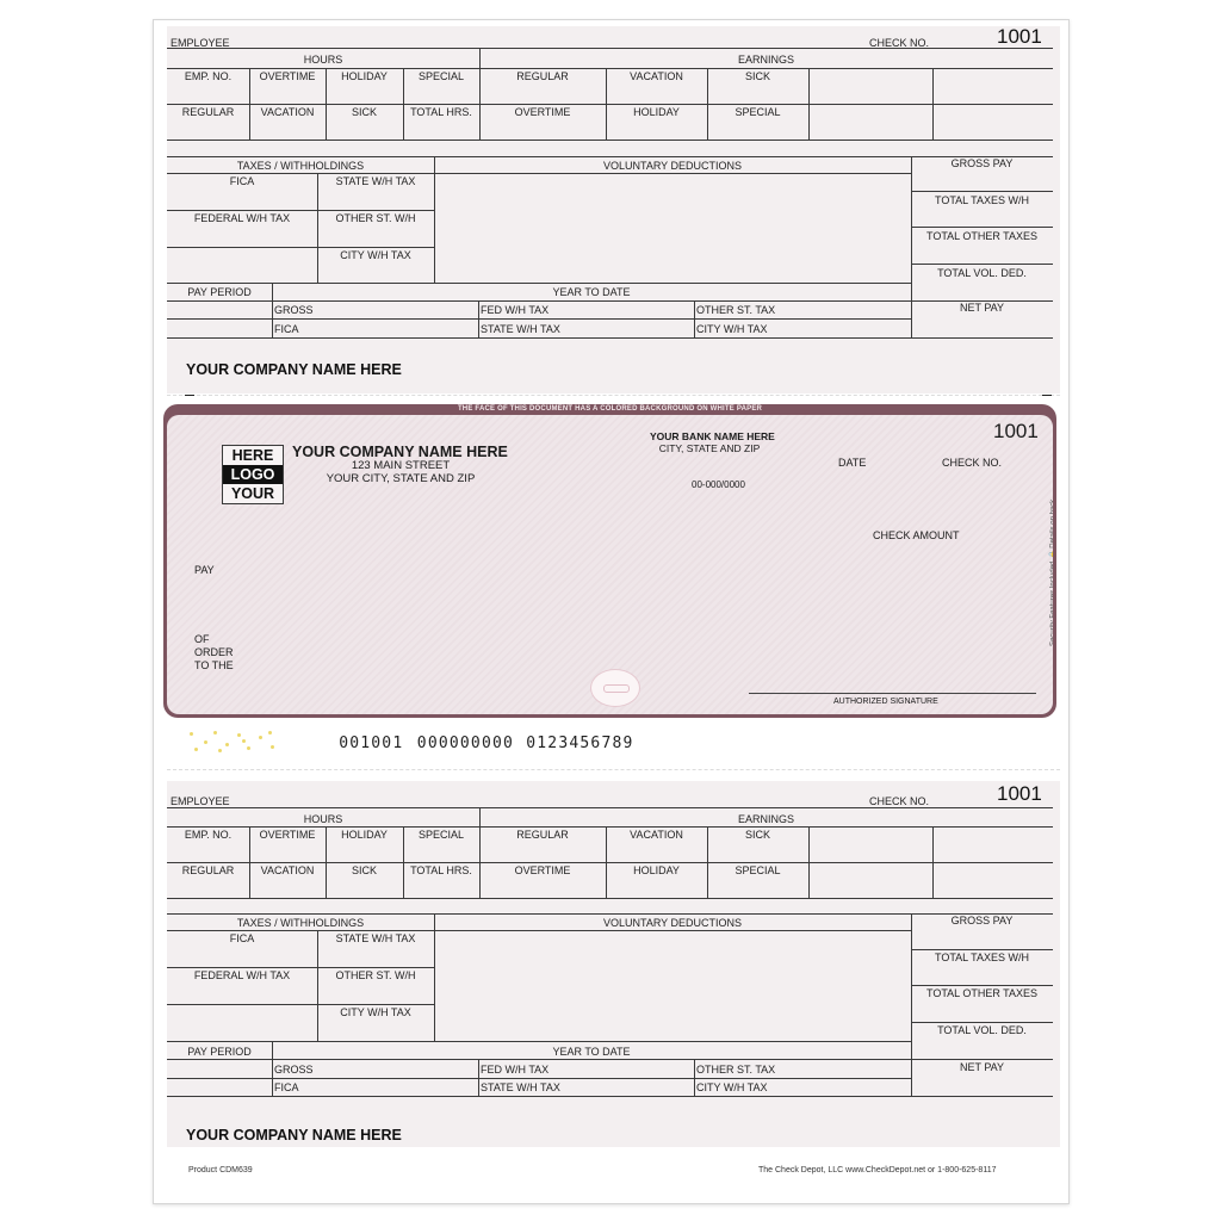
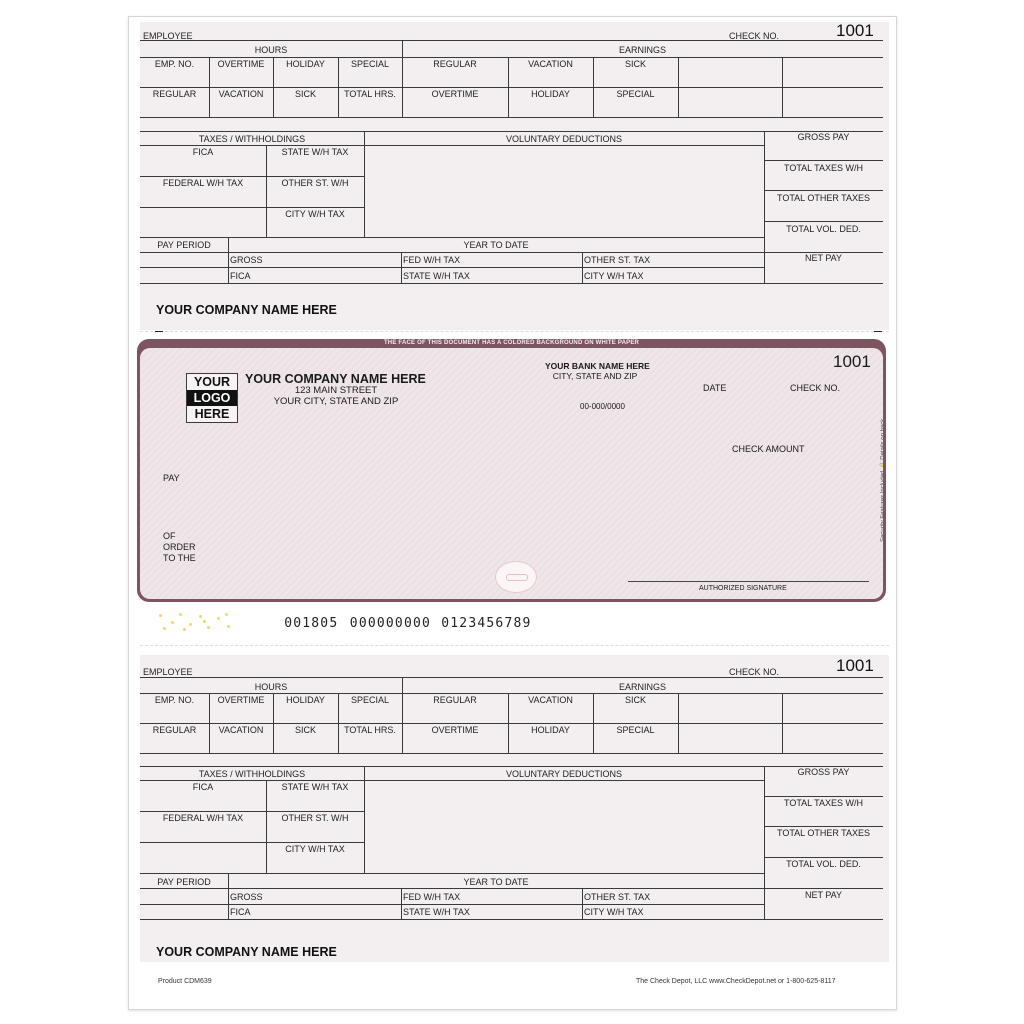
  EMPLOYEE
  CHECK NO.
  1001
  HOURS
  EARNINGS
  EMP. NO.
  OVERTIME
  HOLIDAY
  SPECIAL
  REGULAR
  VACATION
  SICK
  REGULAR
  VACATION
  SICK
  TOTAL HRS.
  OVERTIME
  HOLIDAY
  SPECIAL
  TAXES / WITHHOLDINGS
  VOLUNTARY DEDUCTIONS
  GROSS PAY
  FICA
  STATE W/H TAX
  TOTAL TAXES W/H
  FEDERAL W/H TAX
  OTHER ST. W/H
  TOTAL OTHER TAXES
  CITY W/H TAX
  TOTAL VOL. DED.
  PAY PERIOD
  YEAR TO DATE
  NET PAY
  GROSS
  FED W/H TAX
  OTHER ST. TAX
  FICA
  STATE W/H TAX
  CITY W/H TAX
  YOUR COMPANY NAME HERE
- HERE
+ YOUR
  LOGO
- YOUR
+ HERE
  YOUR COMPANY NAME HERE
  123 MAIN STREET
  YOUR CITY, STATE AND ZIP
  YOUR BANK NAME HERE
  CITY, STATE AND ZIP
  00-000/0000
  1001
  DATE
  CHECK NO.
  CHECK AMOUNT
  PAY
  OF
  ORDER
  TO THE
- ⑑001001⑑ ⑆000000000⑆ 0123456789⑑
+ ⑑001805⑑ ⑆000000000⑆ 0123456789⑑
  EMPLOYEE
  CHECK NO.
  1001
  HOURS
  EARNINGS
  EMP. NO.
  OVERTIME
  HOLIDAY
  SPECIAL
  REGULAR
  VACATION
  SICK
  REGULAR
  VACATION
  SICK
  TOTAL HRS.
  OVERTIME
  HOLIDAY
  SPECIAL
  TAXES / WITHHOLDINGS
  VOLUNTARY DEDUCTIONS
  GROSS PAY
  FICA
  STATE W/H TAX
  TOTAL TAXES W/H
  FEDERAL W/H TAX
  OTHER ST. W/H
  TOTAL OTHER TAXES
  CITY W/H TAX
  TOTAL VOL. DED.
  PAY PERIOD
  YEAR TO DATE
  NET PAY
  GROSS
  FED W/H TAX
  OTHER ST. TAX
  FICA
  STATE W/H TAX
  CITY W/H TAX
  YOUR COMPANY NAME HERE
